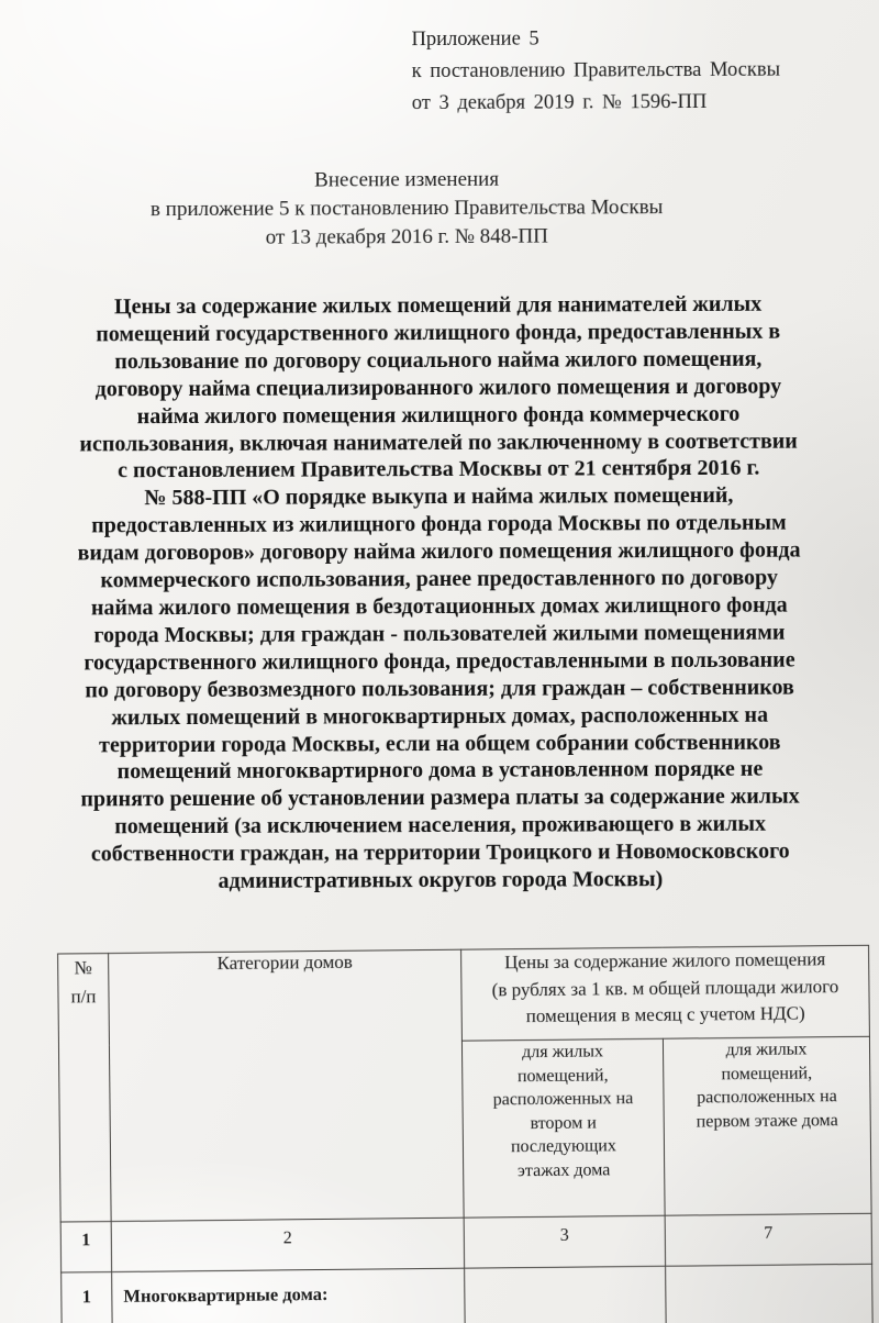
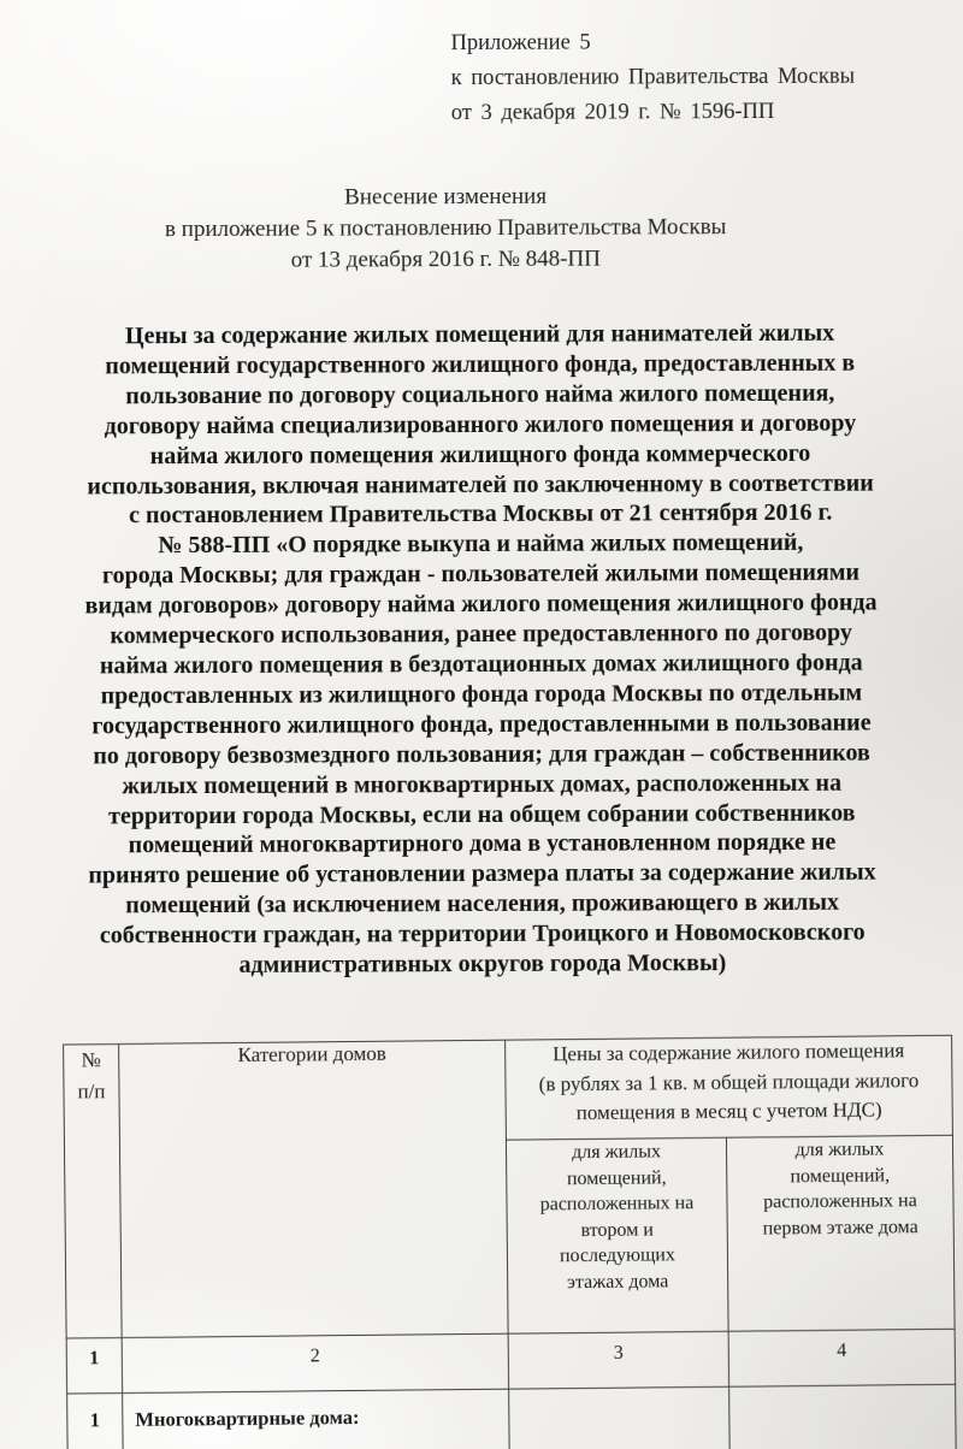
  Приложение 5
  к постановлению Правительства Москвы
  от 3 декабря 2019 г. № 1596-ПП
  Внесение изменения
  в приложение 5 к постановлению Правительства Москвы
  от 13 декабря 2016 г. № 848-ПП
  Цены за содержание жилых помещений для нанимателей жилых
  помещений государственного жилищного фонда, предоставленных в
  пользование по договору социального найма жилого помещения,
  договору найма специализированного жилого помещения и договору
  найма жилого помещения жилищного фонда коммерческого
  использования, включая нанимателей по заключенному в соответствии
  с постановлением Правительства Москвы от 21 сентября 2016 г.
  № 588-ПП «О порядке выкупа и найма жилых помещений,
- предоставленных из жилищного фонда города Москвы по отдельным
+ города Москвы; для граждан - пользователей жилыми помещениями
  видам договоров» договору найма жилого помещения жилищного фонда
  коммерческого использования, ранее предоставленного по договору
  найма жилого помещения в бездотационных домах жилищного фонда
- города Москвы; для граждан - пользователей жилыми помещениями
+ предоставленных из жилищного фонда города Москвы по отдельным
  государственного жилищного фонда, предоставленными в пользование
  по договору безвозмездного пользования; для граждан – собственников
  жилых помещений в многоквартирных домах, расположенных на
  территории города Москвы, если на общем собрании собственников
  помещений многоквартирного дома в установленном порядке не
  принято решение об установлении размера платы за содержание жилых
  помещений (за исключением населения, проживающего в жилых
  собственности граждан, на территории Троицкого и Новомосковского
  административных округов города Москвы)
  № п/п	Категории домов	Цены за содержание жилого помещения (в рублях за 1 кв. м общей площади жилого помещения в месяц с учетом НДС)
  для жилых помещений, расположенных на втором и последующих этажах дома	для жилых помещений, расположенных на первом этаже дома
- 1	2	3	7
+ 1	2	3	4
  1	Многоквартирные дома:
